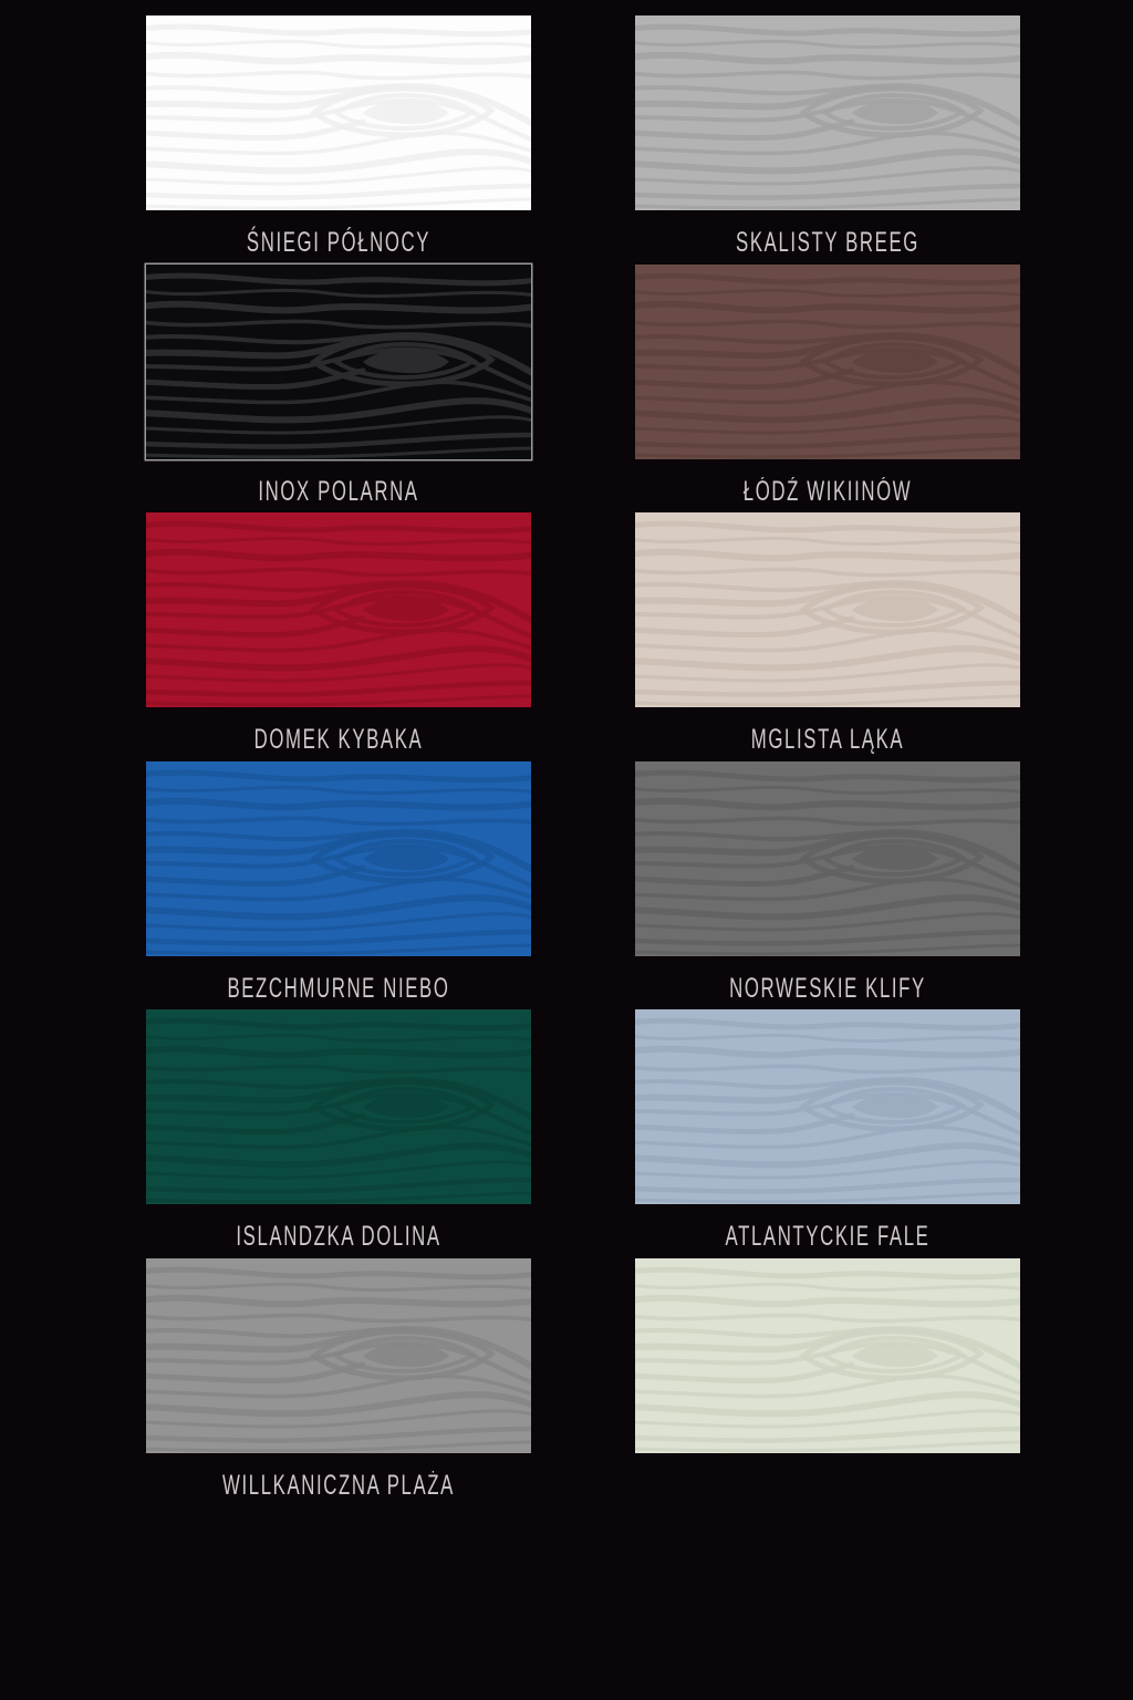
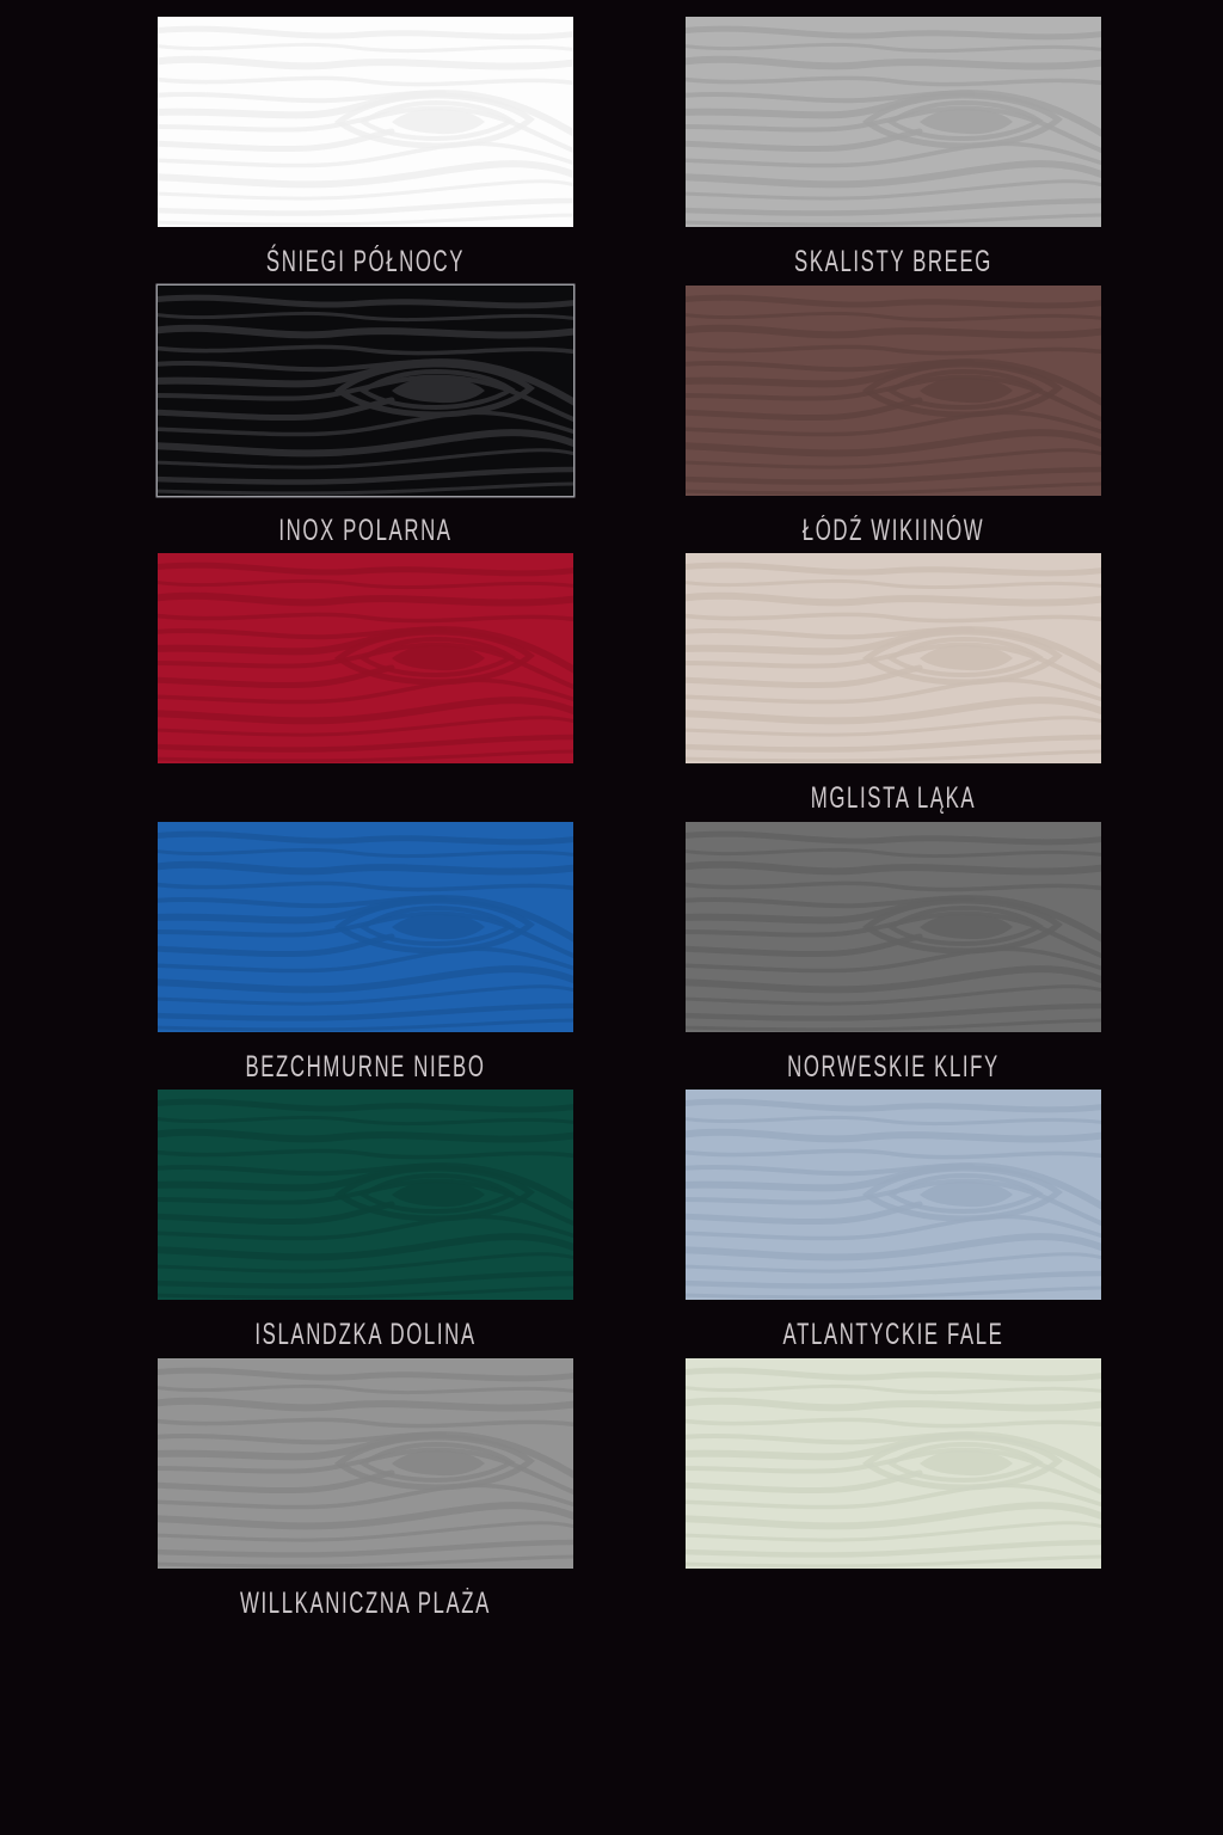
  ŚNIEGI PÓŁNOCY
  SKALISTY BREEG
  INOX POLARNA
  ŁÓDŹ WIKIINÓW
- DOMEK KYBAKA
  MGLISTA LĄKA
  BEZCHMURNE NIEBO
  NORWESKIE KLIFY
  ISLANDZKA DOLINA
  ATLANTYCKIE FALE
  WILLKANICZNA PLAŻA
